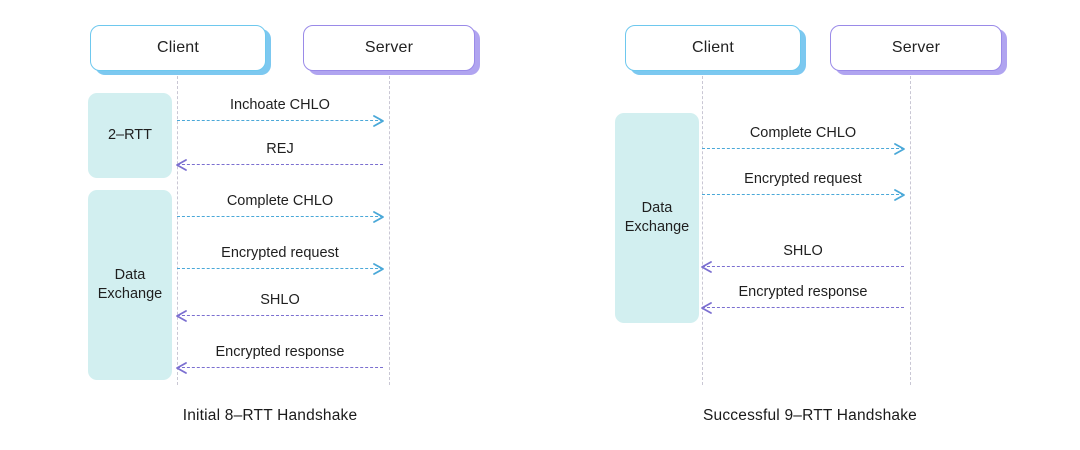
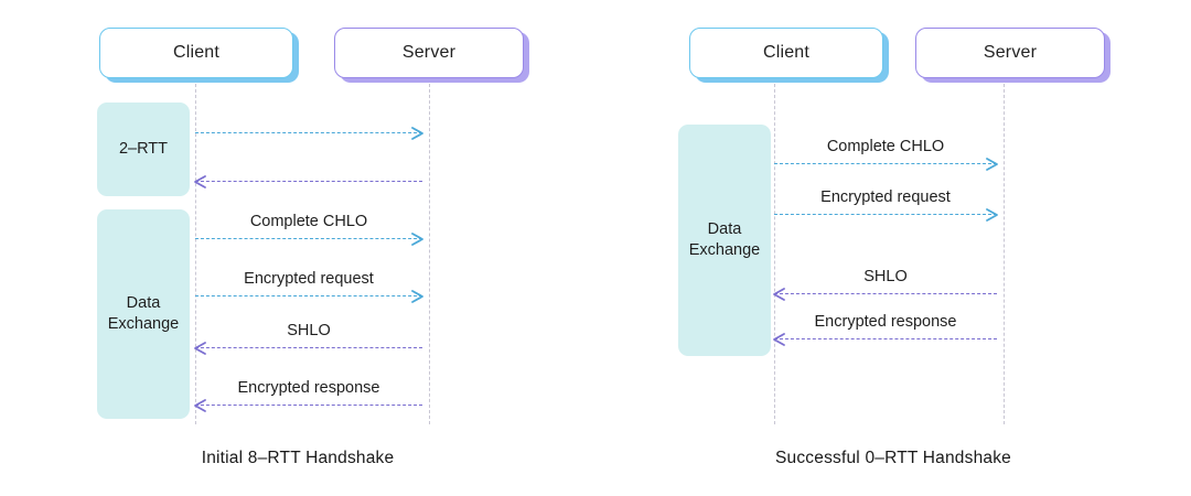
  Client
  Server
  2–RTT
  Data
  Exchange
- Inchoate CHLO
- REJ
  Complete CHLO
  Encrypted request
  SHLO
  Encrypted response
  Initial 8–RTT Handshake
  Client
  Server
  Data
  Exchange
  Complete CHLO
  Encrypted request
  SHLO
  Encrypted response
- Successful 9–RTT Handshake
+ Successful 0–RTT Handshake
